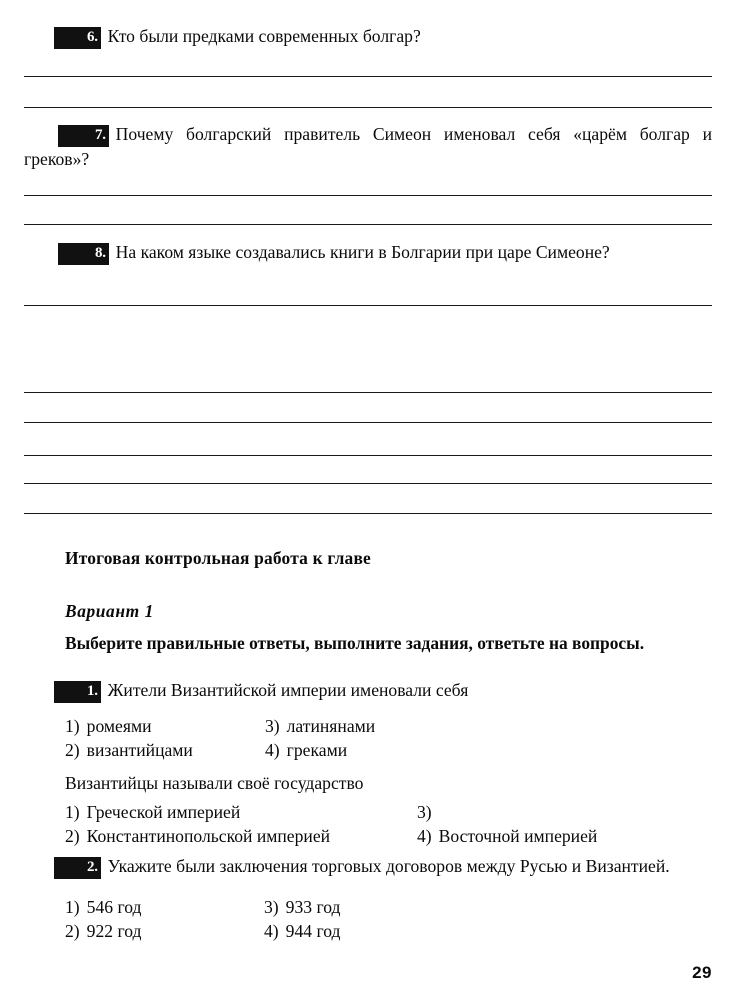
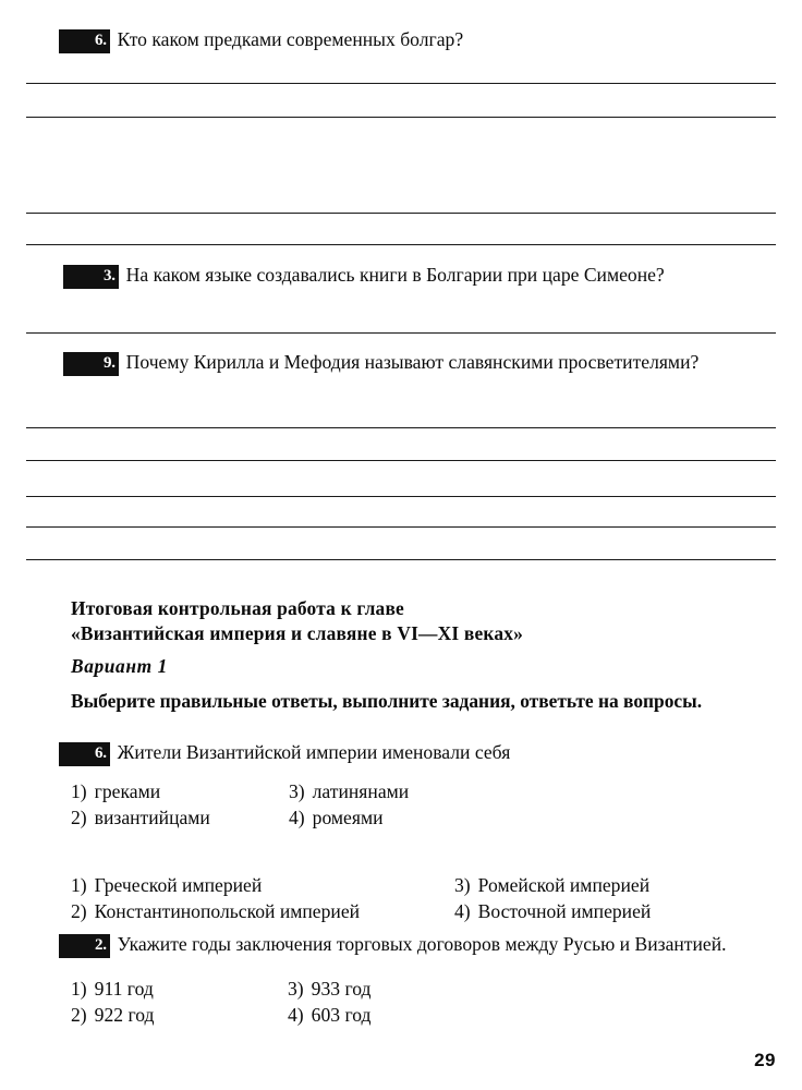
- 6. Кто были предками современных болгар?
+ 6. Кто каком предками современных болгар?
- 7. Почему болгарский правитель Симеон именовал себя «царём болгар и греков»?
- 8. На каком языке создавались книги в Болгарии при царе Симеоне?
+ 3. На каком языке создавались книги в Болгарии при царе Симеоне?
+ 9. Почему Кирилла и Мефодия называют славянскими просветителями?
  Итоговая контрольная работа к главе
+ «Византийская империя и славяне в VI—XI веках»
  Вариант 1
  Выберите правильные ответы, выполните задания, ответьте на вопросы.
- 1. Жители Византийской империи именовали себя
+ 6. Жители Византийской империи именовали себя
  1)
- ромеями
+ греками
  3)
  латинянами
  2)
  византийцами
  4)
- греками
+ ромеями
- Византийцы называли своё государство
  1)
  Греческой империей
  3)
+ Ромейской империей
  2)
  Константинопольской империей
  4)
  Восточной империей
- 2. Укажите были заключения торговых договоров между Русью и Византией.
+ 2. Укажите годы заключения торговых договоров между Русью и Византией.
  1)
- 546 год
+ 911 год
  3)
  933 год
  2)
  922 год
  4)
- 944 год
+ 603 год
  29
